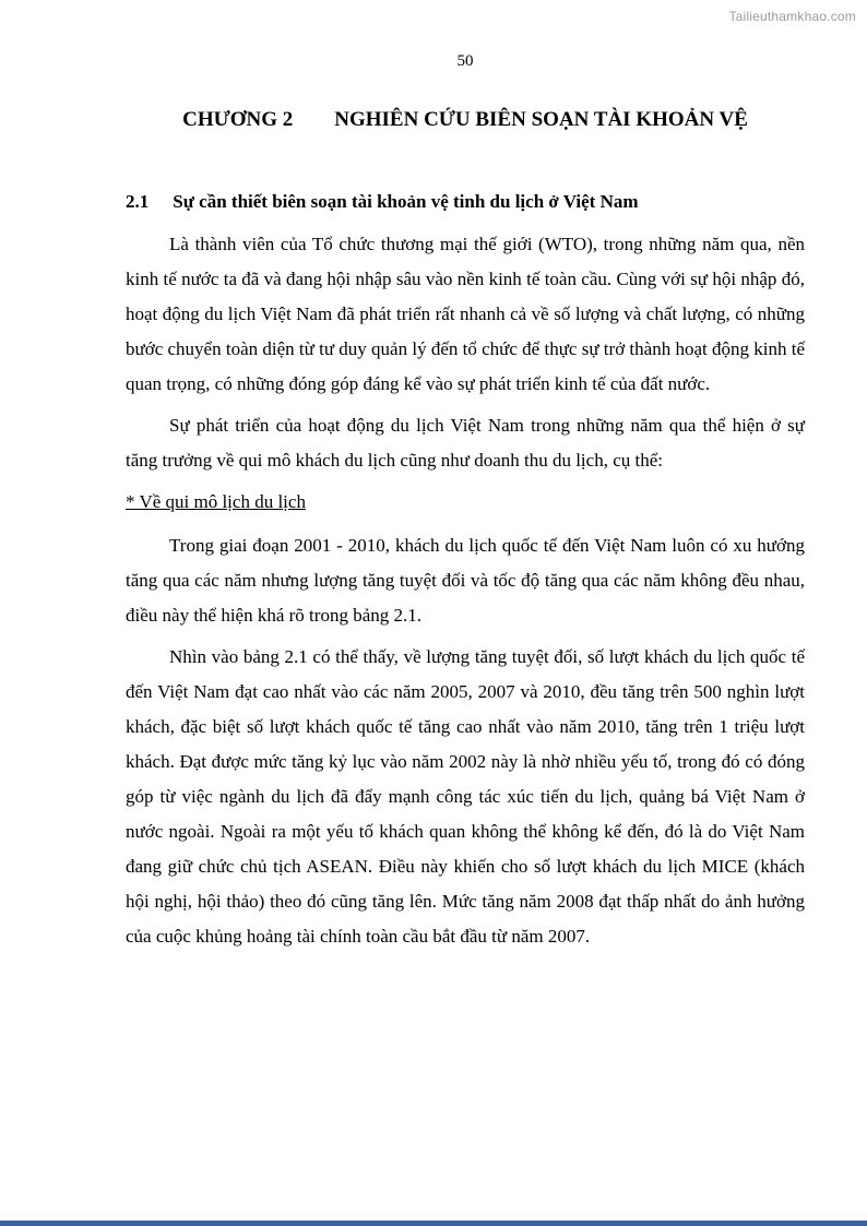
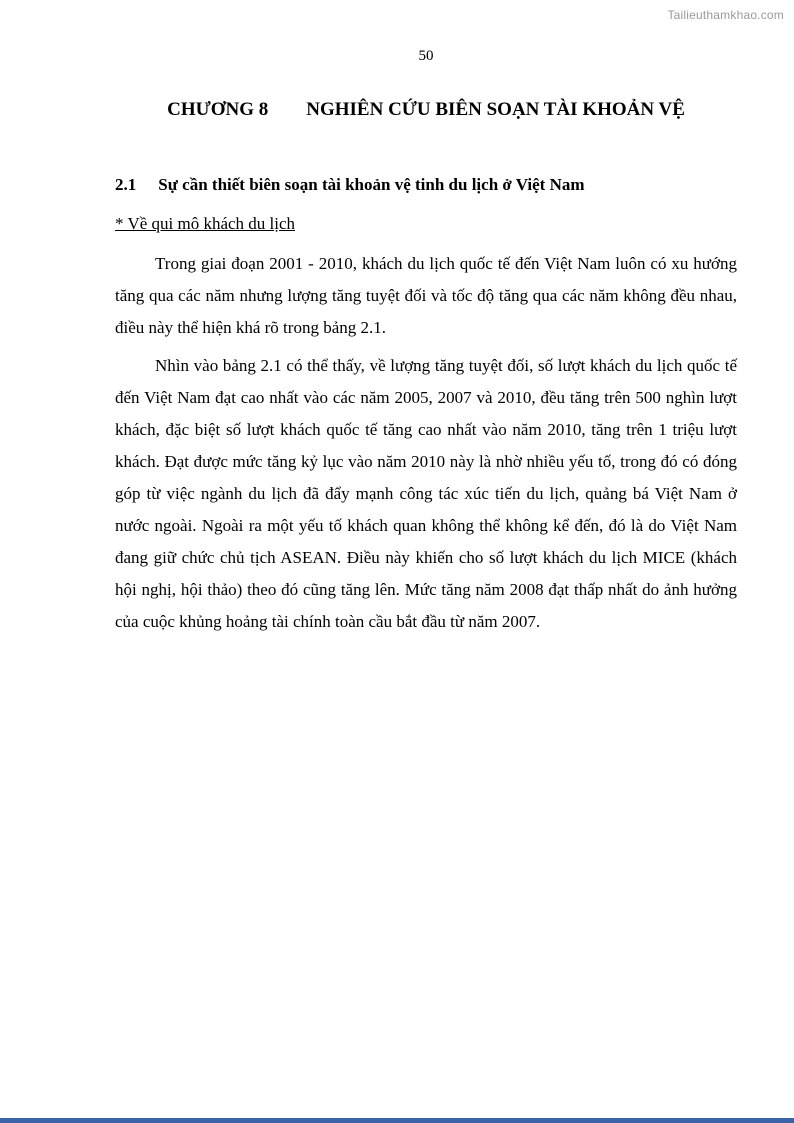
  Tailieuthamkhao.com
  50
- CHƯƠNG 2 NGHIÊN CỨU BIÊN SOẠN TÀI KHOẢN VỆ
+ CHƯƠNG 8 NGHIÊN CỨU BIÊN SOẠN TÀI KHOẢN VỆ
  2.1 Sự cần thiết biên soạn tài khoản vệ tinh du lịch ở Việt Nam
- Là thành viên của Tổ chức thương mại thế giới (WTO), trong những năm qua, nền kinh tế nước ta đã và đang hội nhập sâu vào nền kinh tế toàn cầu. Cùng với sự hội nhập đó, hoạt động du lịch Việt Nam đã phát triển rất nhanh cả về số lượng và chất lượng, có những bước chuyển toàn diện từ tư duy quản lý đến tổ chức để thực sự trở thành hoạt động kinh tế quan trọng, có những đóng góp đáng kể vào sự phát triển kinh tế của đất nước.
- Sự phát triển của hoạt động du lịch Việt Nam trong những năm qua thể hiện ở sự tăng trưởng về qui mô khách du lịch cũng như doanh thu du lịch, cụ thể:
- * Về qui mô lịch du lịch
+ * Về qui mô khách du lịch
  Trong giai đoạn 2001 - 2010, khách du lịch quốc tế đến Việt Nam luôn có xu hướng tăng qua các năm nhưng lượng tăng tuyệt đối và tốc độ tăng qua các năm không đều nhau, điều này thể hiện khá rõ trong bảng 2.1.
- Nhìn vào bảng 2.1 có thể thấy, về lượng tăng tuyệt đối, số lượt khách du lịch quốc tế đến Việt Nam đạt cao nhất vào các năm 2005, 2007 và 2010, đều tăng trên 500 nghìn lượt khách, đặc biệt số lượt khách quốc tế tăng cao nhất vào năm 2010, tăng trên 1 triệu lượt khách. Đạt được mức tăng kỷ lục vào năm 2002 này là nhờ nhiều yếu tố, trong đó có đóng góp từ việc ngành du lịch đã đẩy mạnh công tác xúc tiến du lịch, quảng bá Việt Nam ở nước ngoài. Ngoài ra một yếu tố khách quan không thể không kể đến, đó là do Việt Nam đang giữ chức chủ tịch ASEAN. Điều này khiến cho số lượt khách du lịch MICE (khách hội nghị, hội thảo) theo đó cũng tăng lên. Mức tăng năm 2008 đạt thấp nhất do ảnh hưởng của cuộc khủng hoảng tài chính toàn cầu bắt đầu từ năm 2007.
+ Nhìn vào bảng 2.1 có thể thấy, về lượng tăng tuyệt đối, số lượt khách du lịch quốc tế đến Việt Nam đạt cao nhất vào các năm 2005, 2007 và 2010, đều tăng trên 500 nghìn lượt khách, đặc biệt số lượt khách quốc tế tăng cao nhất vào năm 2010, tăng trên 1 triệu lượt khách. Đạt được mức tăng kỷ lục vào năm 2010 này là nhờ nhiều yếu tố, trong đó có đóng góp từ việc ngành du lịch đã đẩy mạnh công tác xúc tiến du lịch, quảng bá Việt Nam ở nước ngoài. Ngoài ra một yếu tố khách quan không thể không kể đến, đó là do Việt Nam đang giữ chức chủ tịch ASEAN. Điều này khiến cho số lượt khách du lịch MICE (khách hội nghị, hội thảo) theo đó cũng tăng lên. Mức tăng năm 2008 đạt thấp nhất do ảnh hưởng của cuộc khủng hoảng tài chính toàn cầu bắt đầu từ năm 2007.
